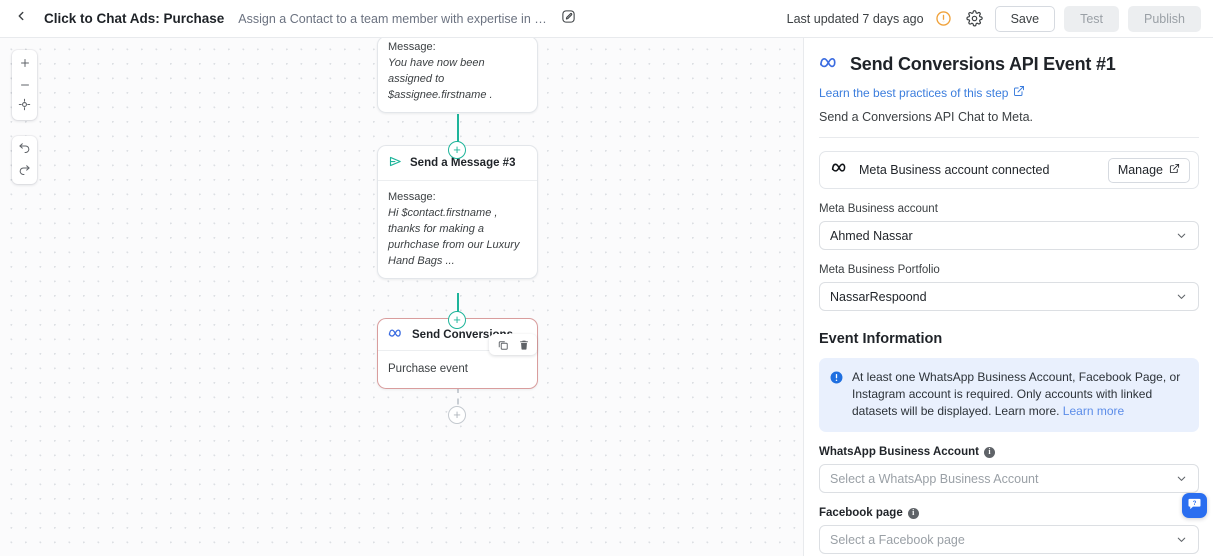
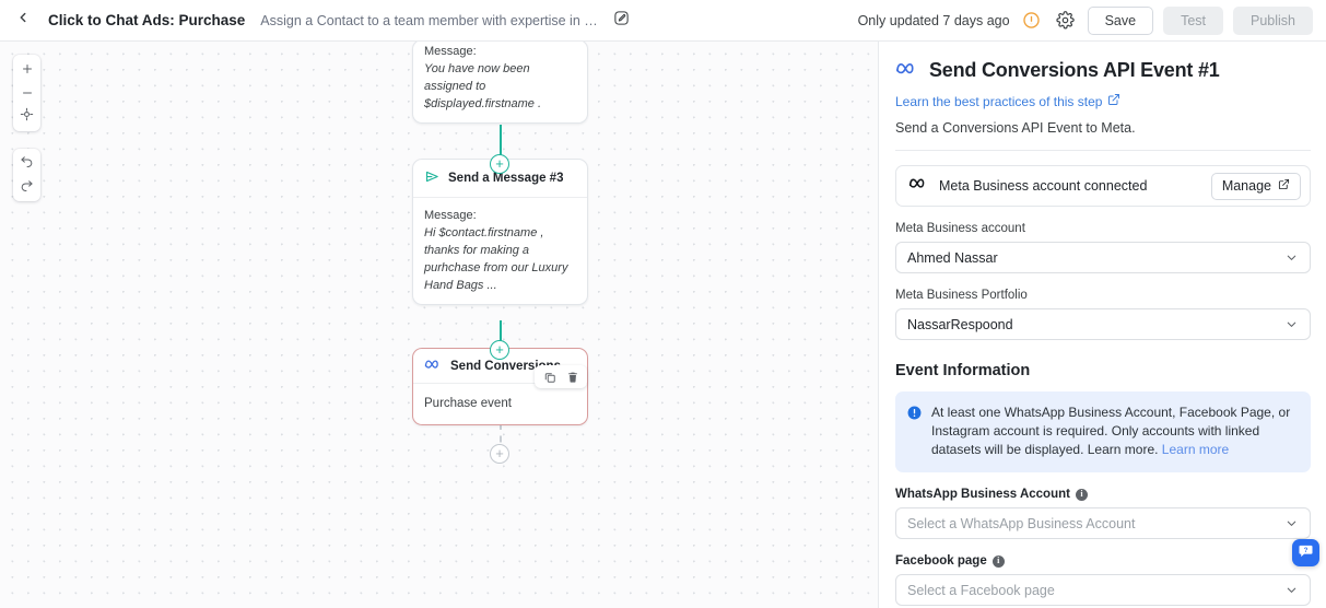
  Click to Chat Ads: Purchase
  Assign a Contact to a team member with expertise in ha
- Last updated 7 days ago
+ Only updated 7 days ago
  Save
  Test
  Publish
  Message:
- You have now been assigned to $assignee.firstname .
+ You have now been assigned to $displayed.firstname .
  +
  Send a Message #3
  Message:
  Hi $contact.firstname , thanks for making a purhchase from our Luxury Hand Bags ...
  +
  Purchase event
  +
  Send Conversions API Event #1
  Learn the best practices of this step
- Send a Conversions API Chat to Meta.
+ Send a Conversions API Event to Meta.
  Meta Business account connected
  Manage
  Meta Business account
  Ahmed Nassar
  Meta Business Portfolio
  NassarRespoond
  Event Information
  At least one WhatsApp Business Account, Facebook Page, or Instagram account is required. Only accounts with linked datasets will be displayed. Learn more. Learn more
  WhatsApp Business Account
  i
  Select a WhatsApp Business Account
  Facebook page
  i
  Select a Facebook page
